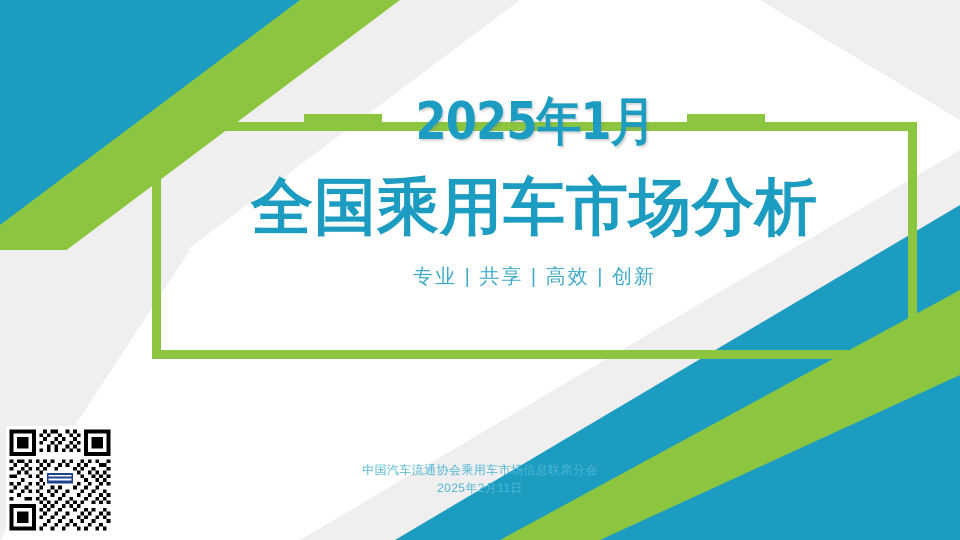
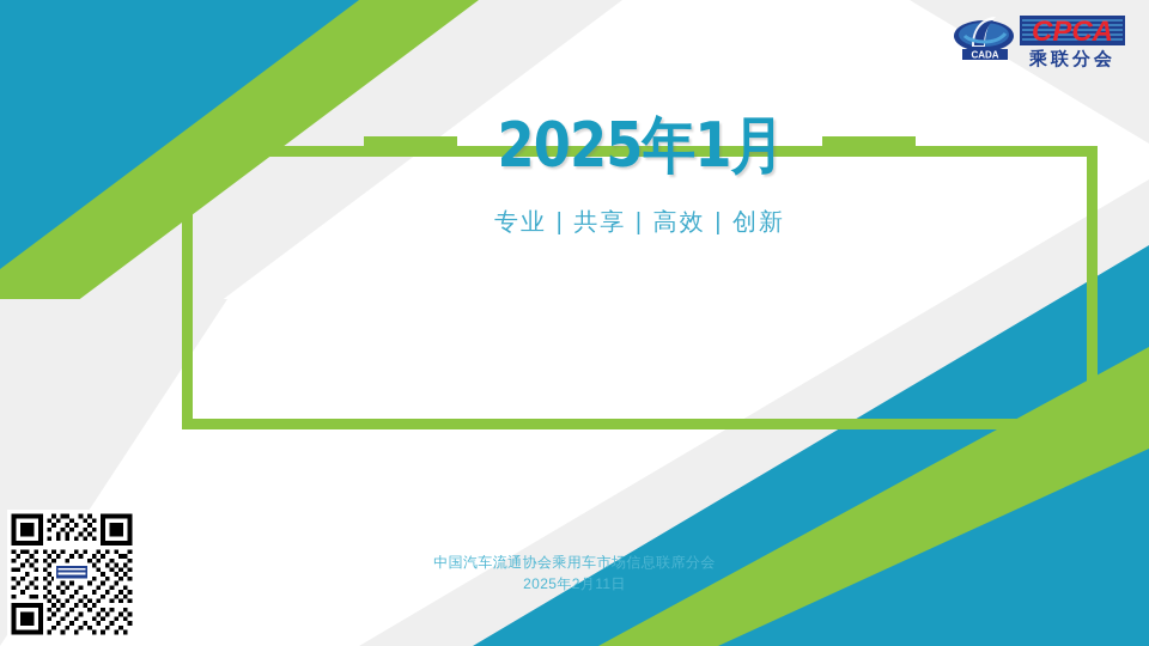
  2025年1月
- 全国乘用车市场分析
  专业 | 共享 | 高效 | 创新
+ CADA
+ CPCA
+ 乘联分会
  中国汽车流通协会乘用车市场信息联席分会
  2025年2月11日
